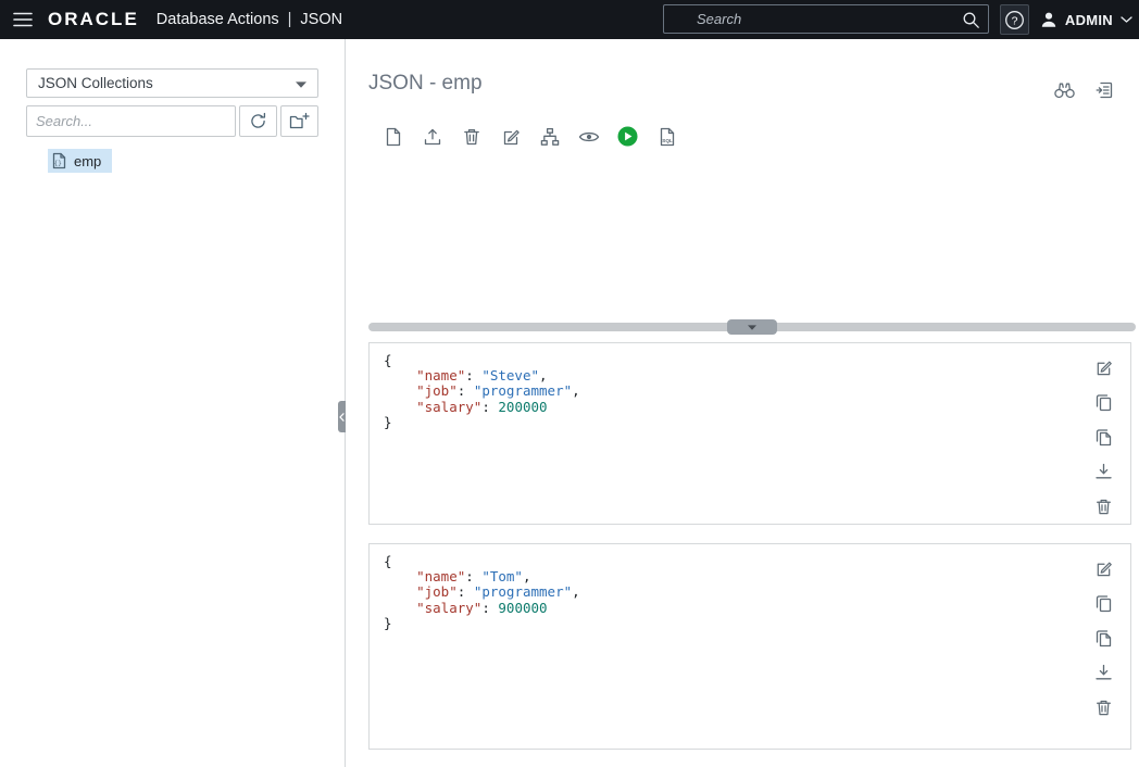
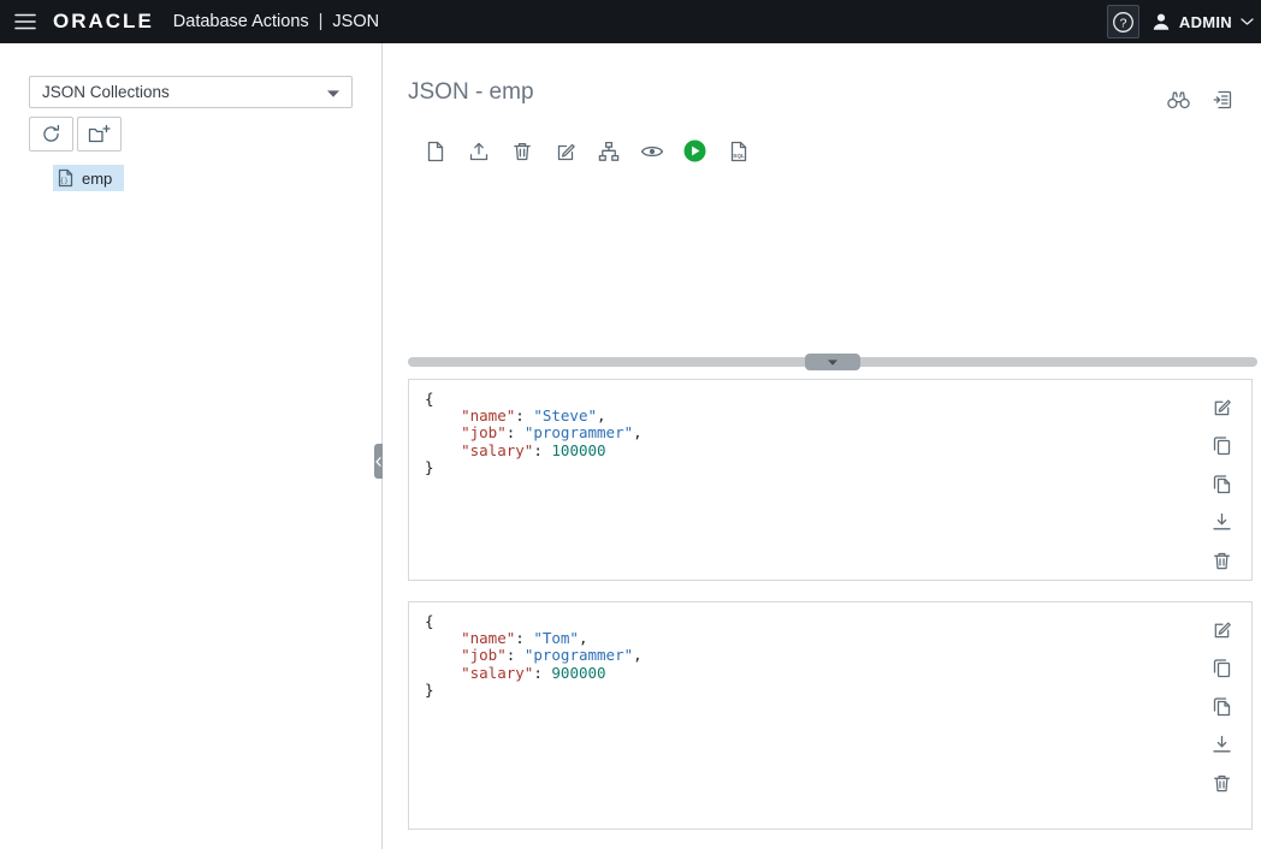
  ORACLE
  Database Actions
  |
  JSON
- Search
  ?
  ADMIN
  JSON Collections
- Search...
  emp
  JSON - emp
  {
  "name": "Steve",
  "job": "programmer",
- "salary": 200000
+ "salary": 100000
  }
  {
  "name": "Tom",
  "job": "programmer",
  "salary": 900000
  }
